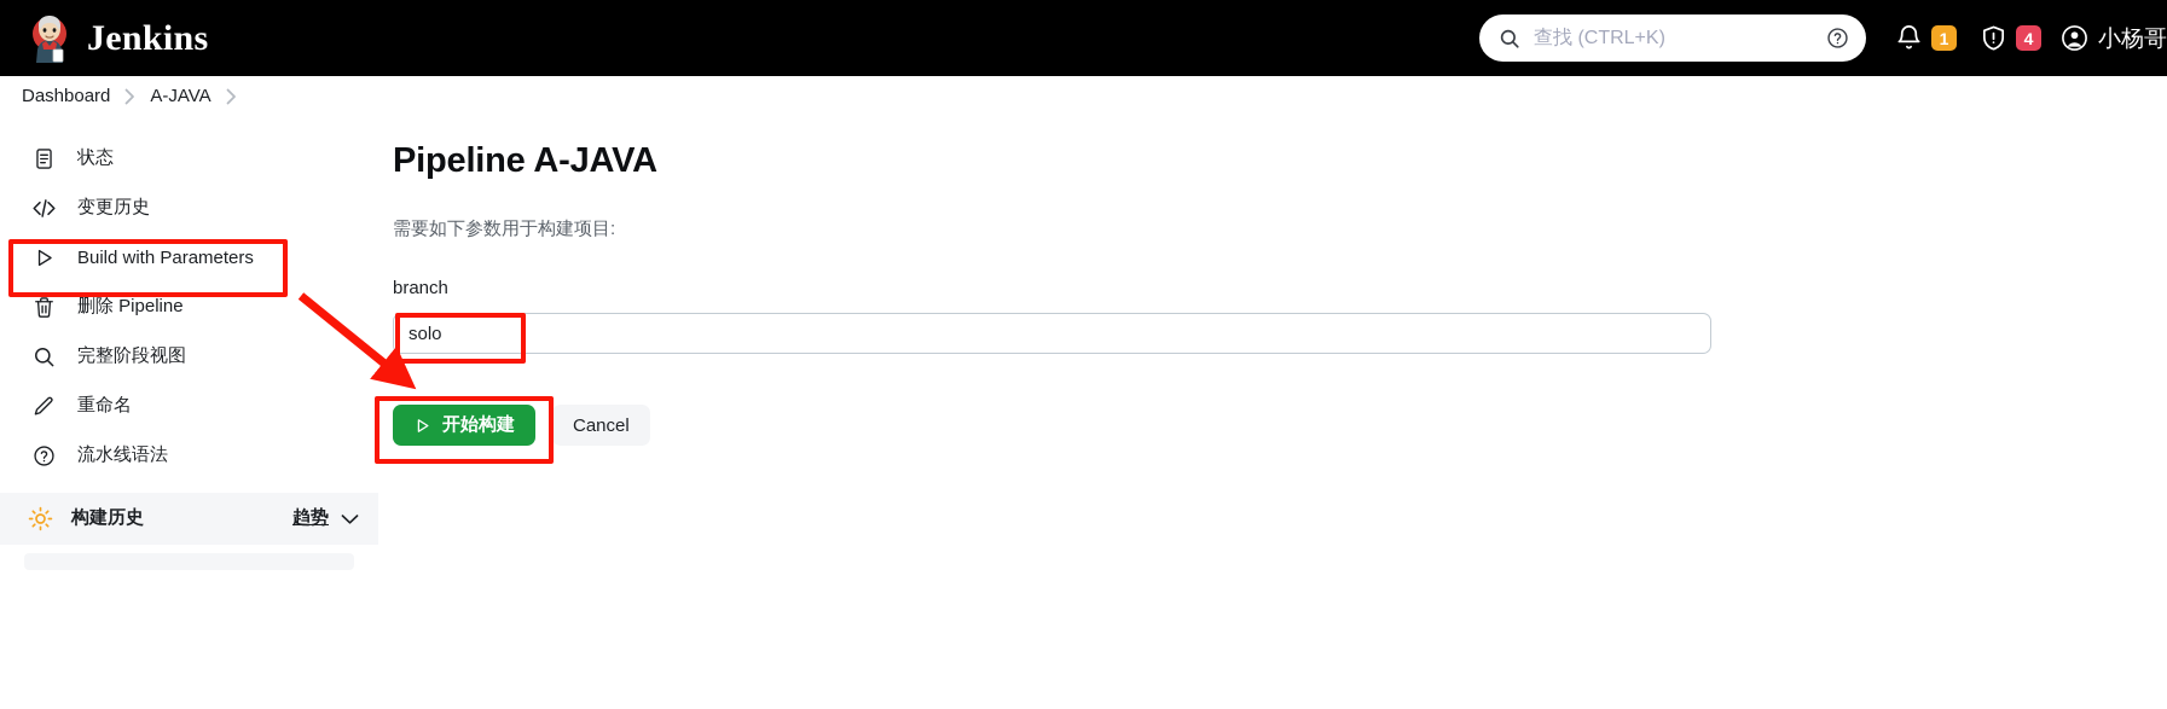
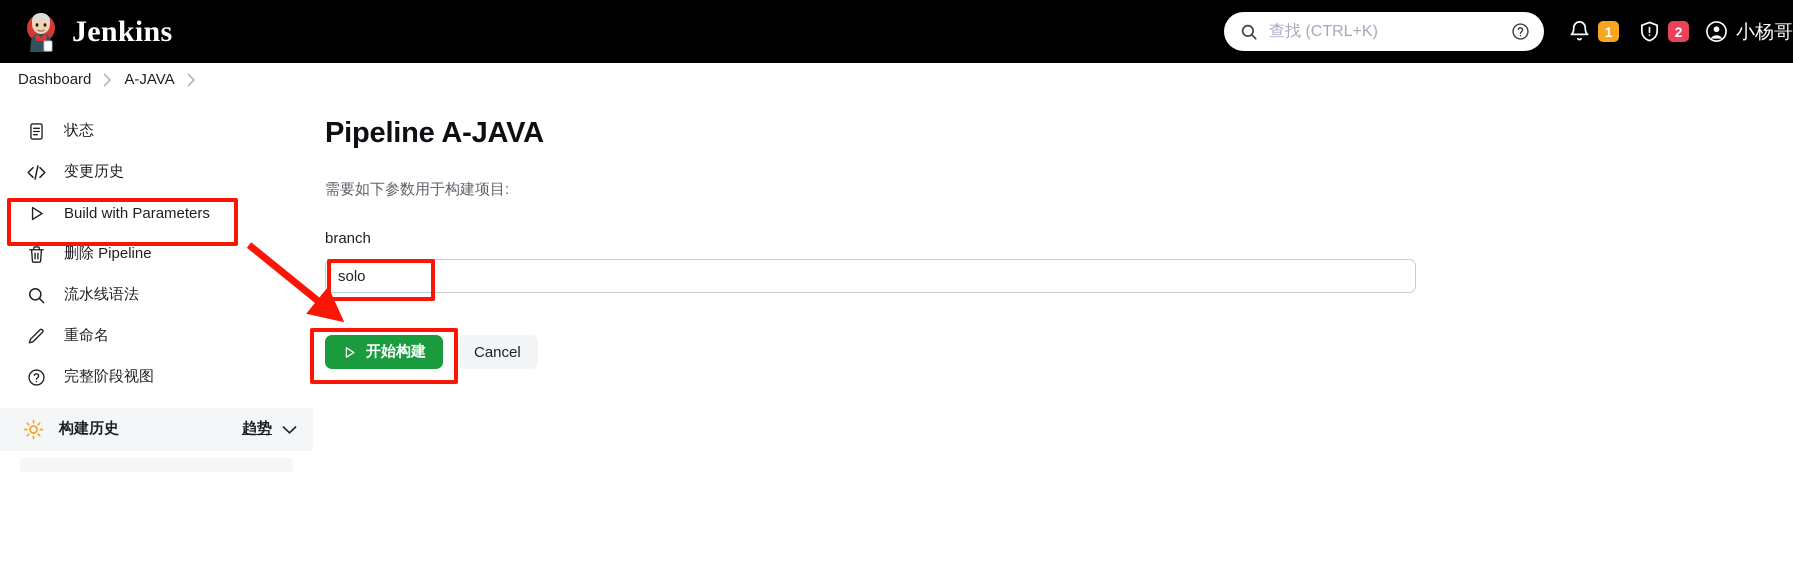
  Jenkins
  查找 (CTRL+K)
  1
- 4
+ 2
  小杨哥
  Dashboard
  A-JAVA
  状态
  变更历史
  Build with Parameters
  删除 Pipeline
- 完整阶段视图
+ 流水线语法
  重命名
- 流水线语法
+ 完整阶段视图
  构建历史
  趋势
  Pipeline A-JAVA
  需要如下参数用于构建项目:
  branch
  solo
  开始构建
  Cancel
